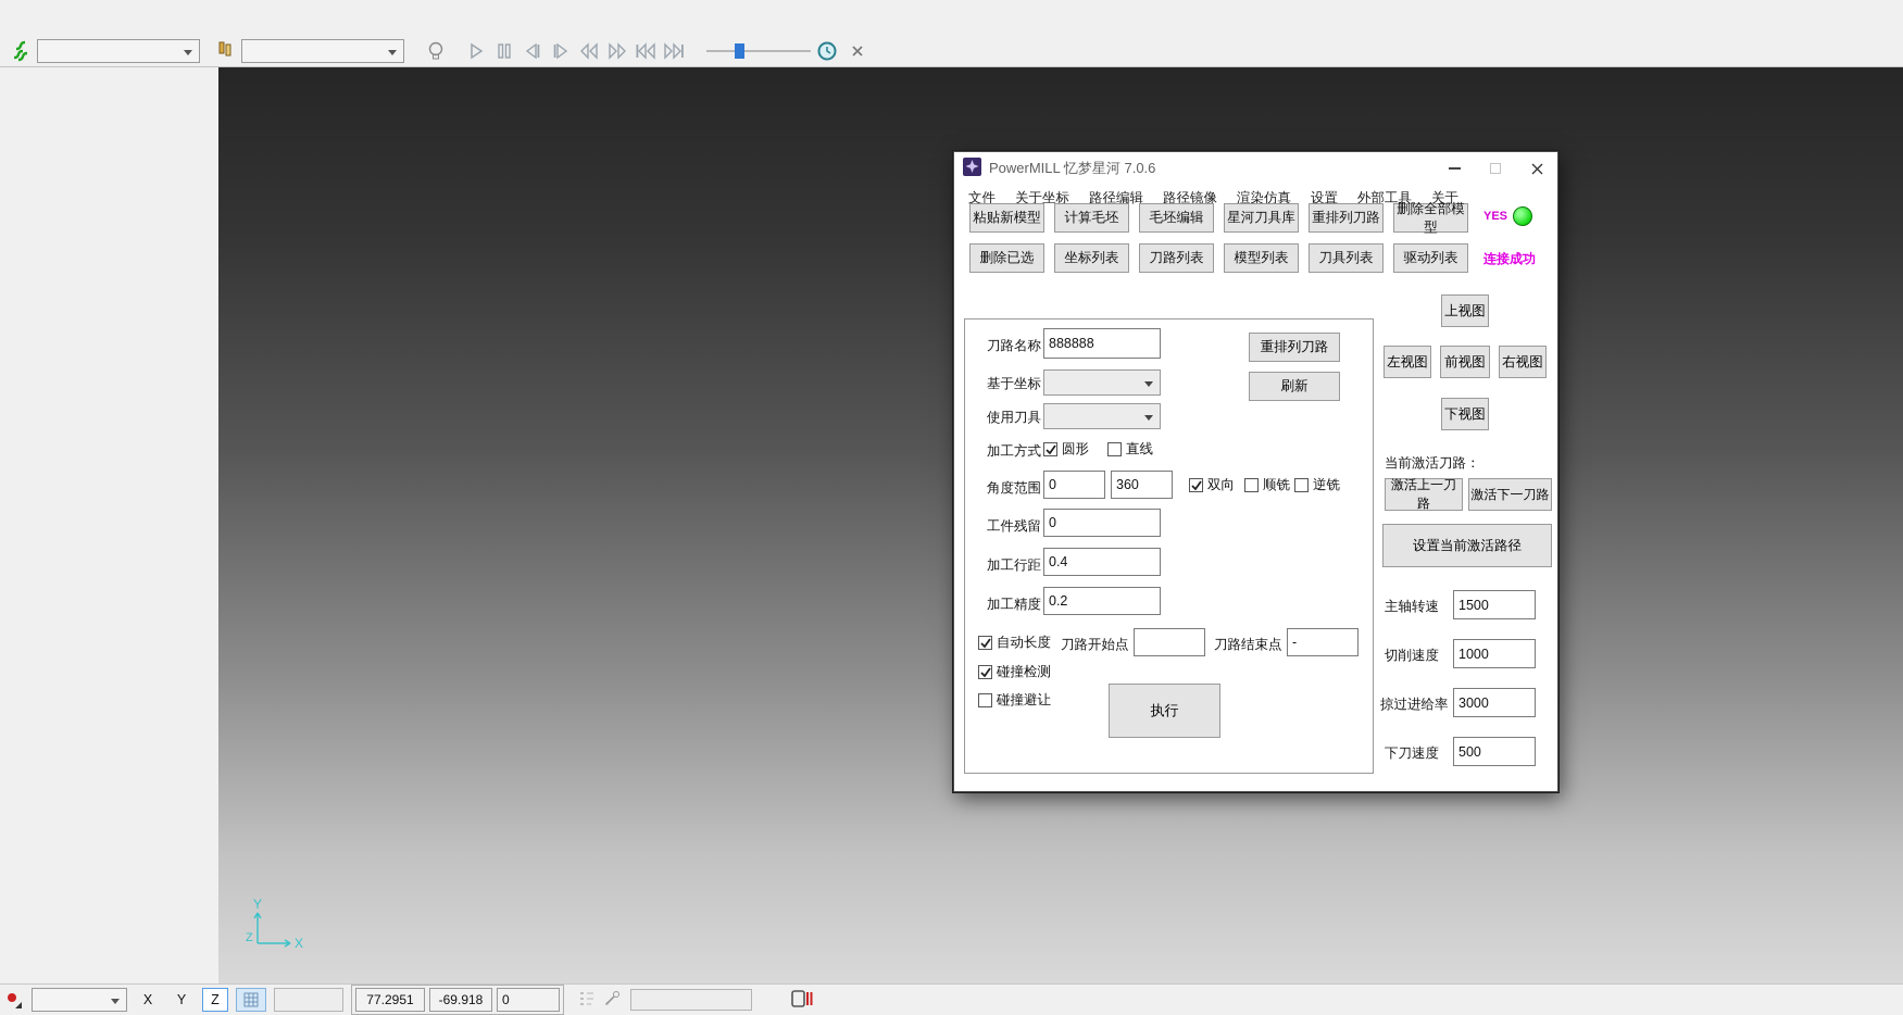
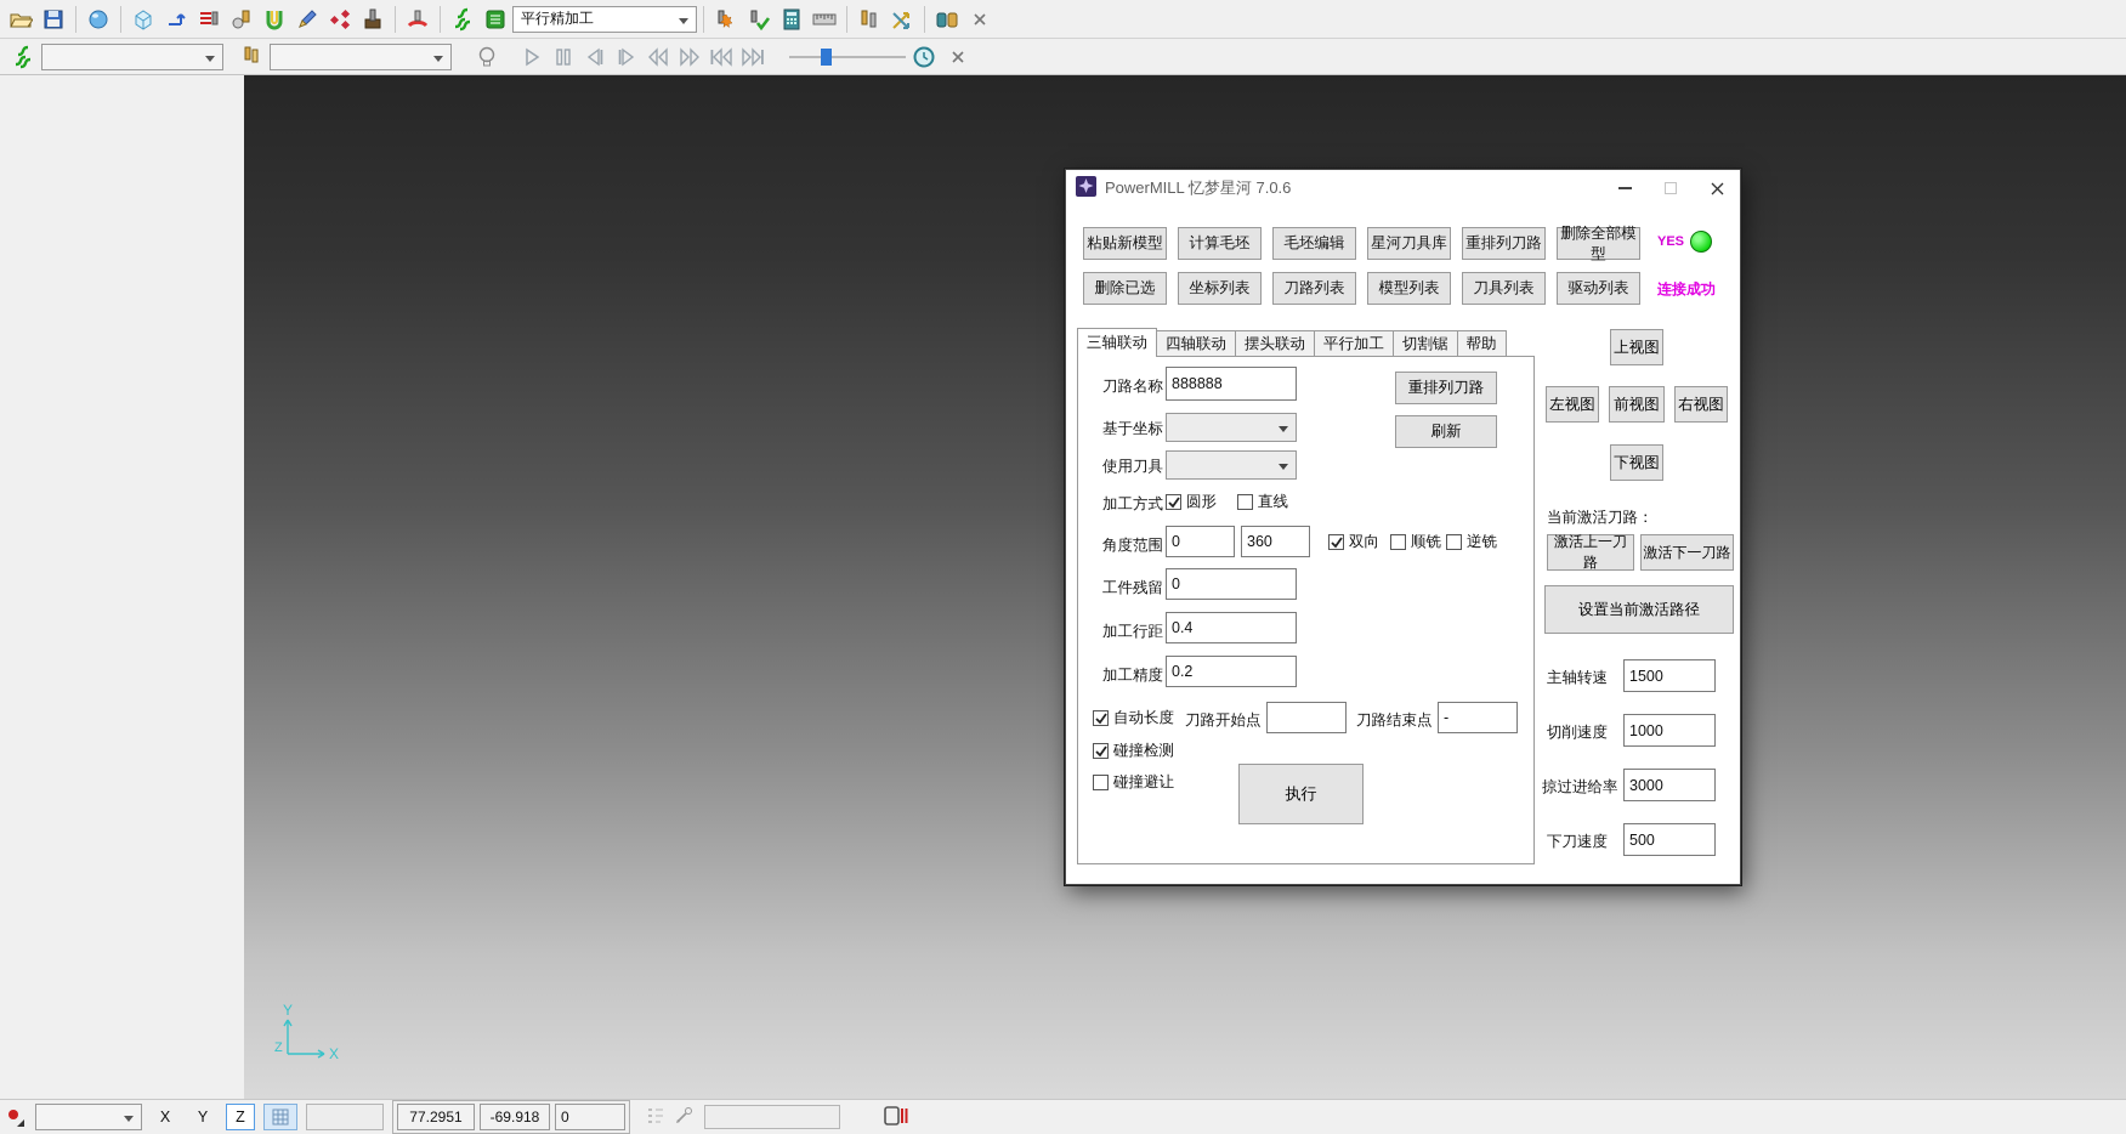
+ 平行精加工
  Y
  X
  Z
  PowerMILL 忆梦星河 7.0.6
- 文件
- 关于坐标
- 路径编辑
- 路径镜像
- 渲染仿真
- 设置
- 外部工具
- 关于
  粘贴新模型
  计算毛坯
  毛坯编辑
  星河刀具库
  重排列刀路
  删除全部模型
  YES
  删除已选
  坐标列表
  刀路列表
  模型列表
  刀具列表
  驱动列表
  连接成功
+ 三轴联动
+ 四轴联动
+ 摆头联动
+ 平行加工
+ 切割锯
+ 帮助
  刀路名称
  888888
  重排列刀路
  基于坐标
  刷新
  使用刀具
  加工方式
  圆形
  直线
  角度范围
  0
  360
  双向
  顺铣
  逆铣
  工件残留
  0
  加工行距
  0.4
  加工精度
  0.2
  自动长度
  刀路开始点
  刀路结束点
  -
  碰撞检测
  碰撞避让
  执行
  上视图
  左视图
  前视图
  右视图
  下视图
  当前激活刀路：
  激活上一刀路
  激活下一刀路
  设置当前激活路径
  主轴转速
  1500
  切削速度
  1000
  掠过进给率
  3000
  下刀速度
  500
  X
  Y
  Z
  77.2951
  -69.918
  0
